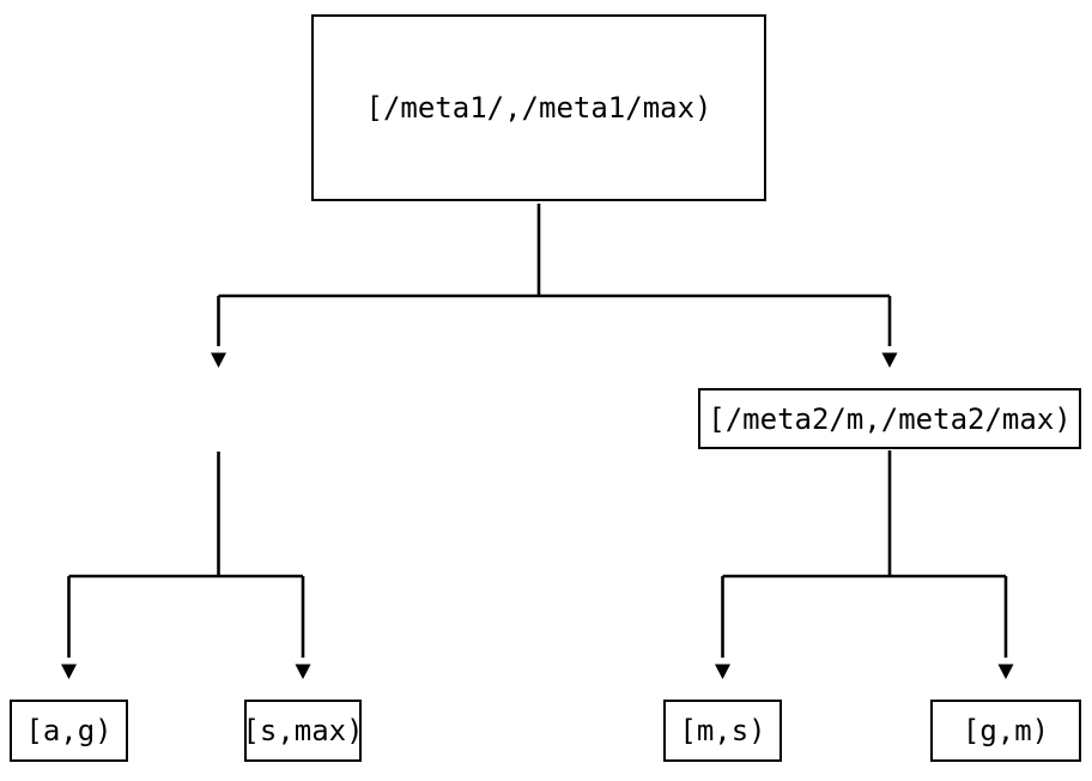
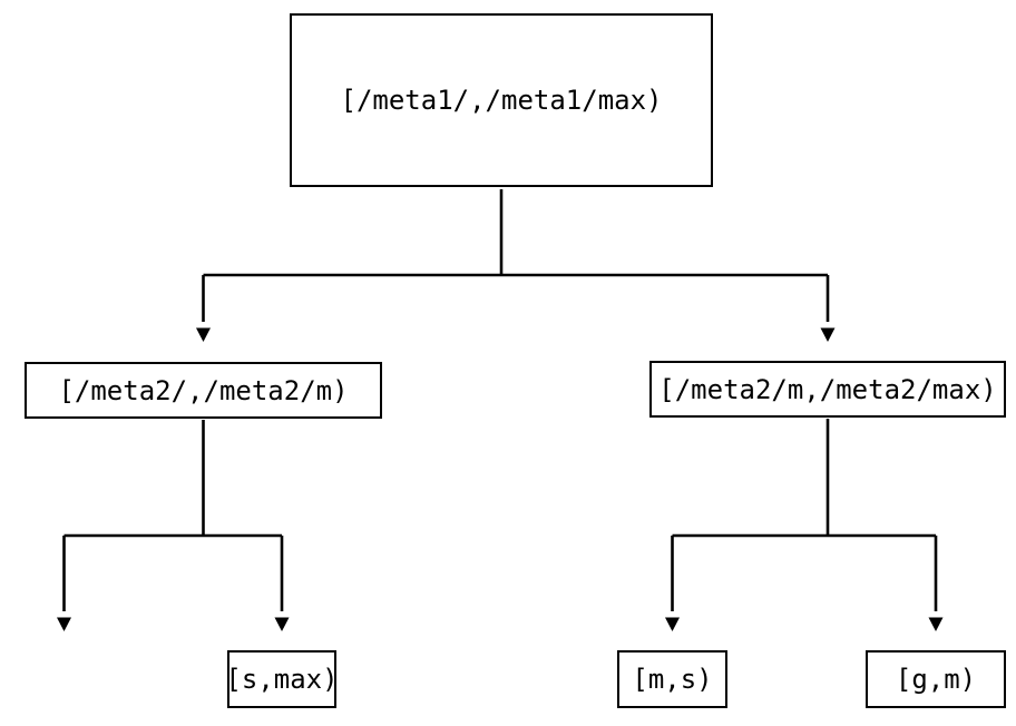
  [/meta1/,/meta1/max)
+ [/meta2/,/meta2/m)
  [/meta2/m,/meta2/max)
- [a,g)
  [s,max)
  [m,s)
  [g,m)
